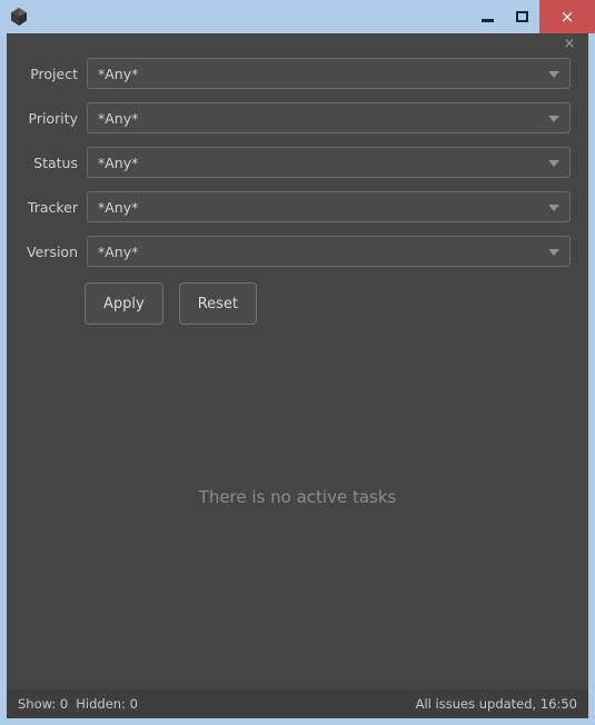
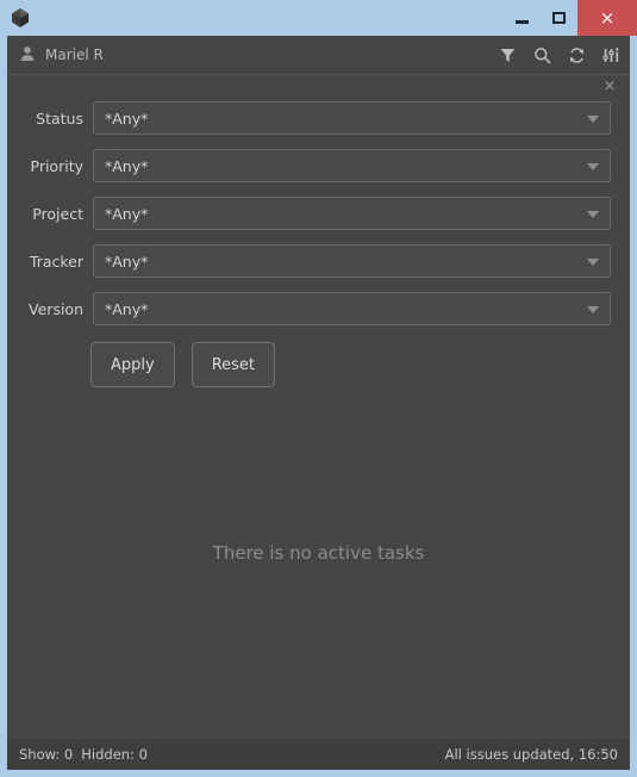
  ×
+ Mariel R
  ×
- Project
+ Status
  *Any*
  Priority
  *Any*
- Status
+ Project
  *Any*
  Tracker
  *Any*
  Version
  *Any*
  Apply
  Reset
  There is no active tasks
  Show: 0
  Hidden: 0
  All issues updated, 16:50
